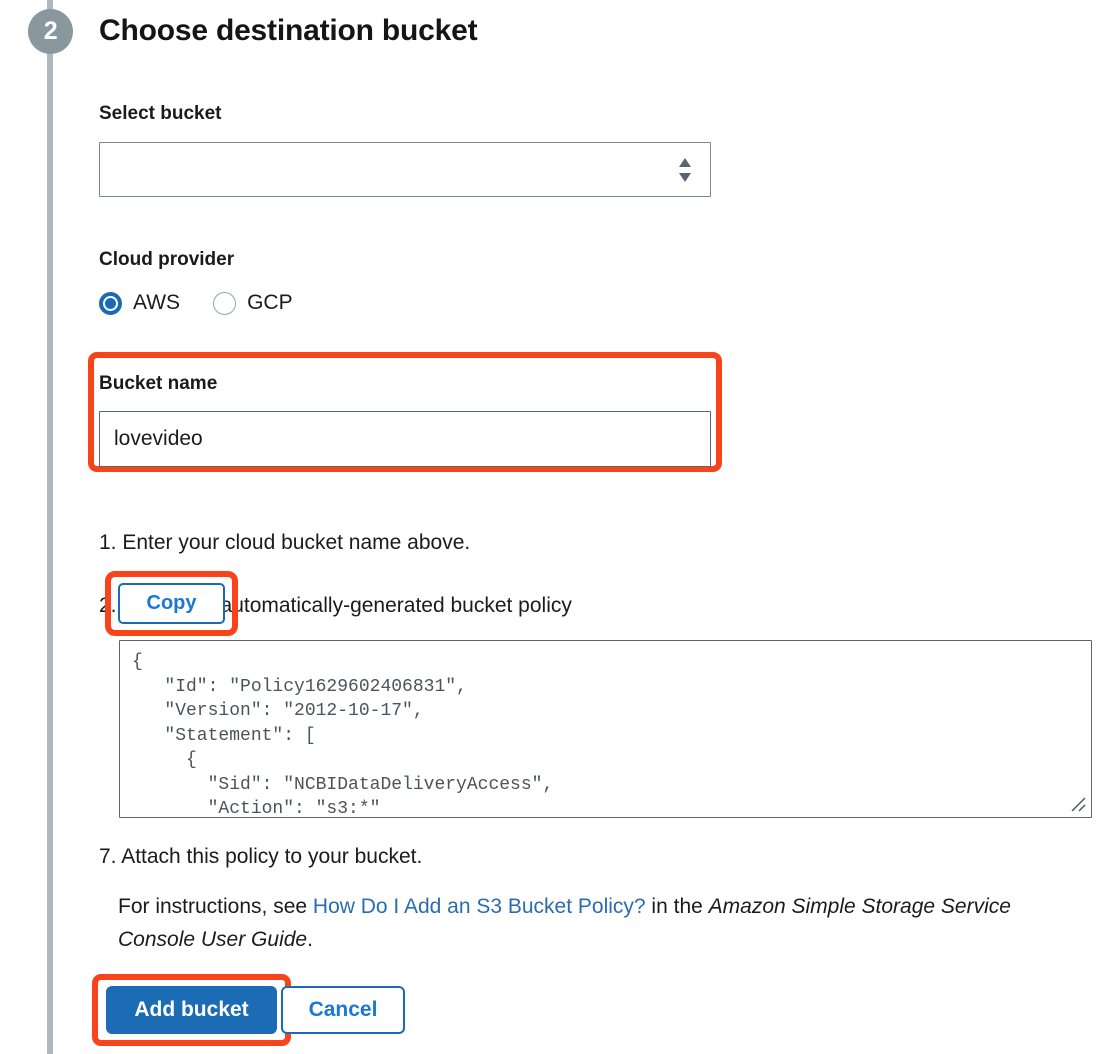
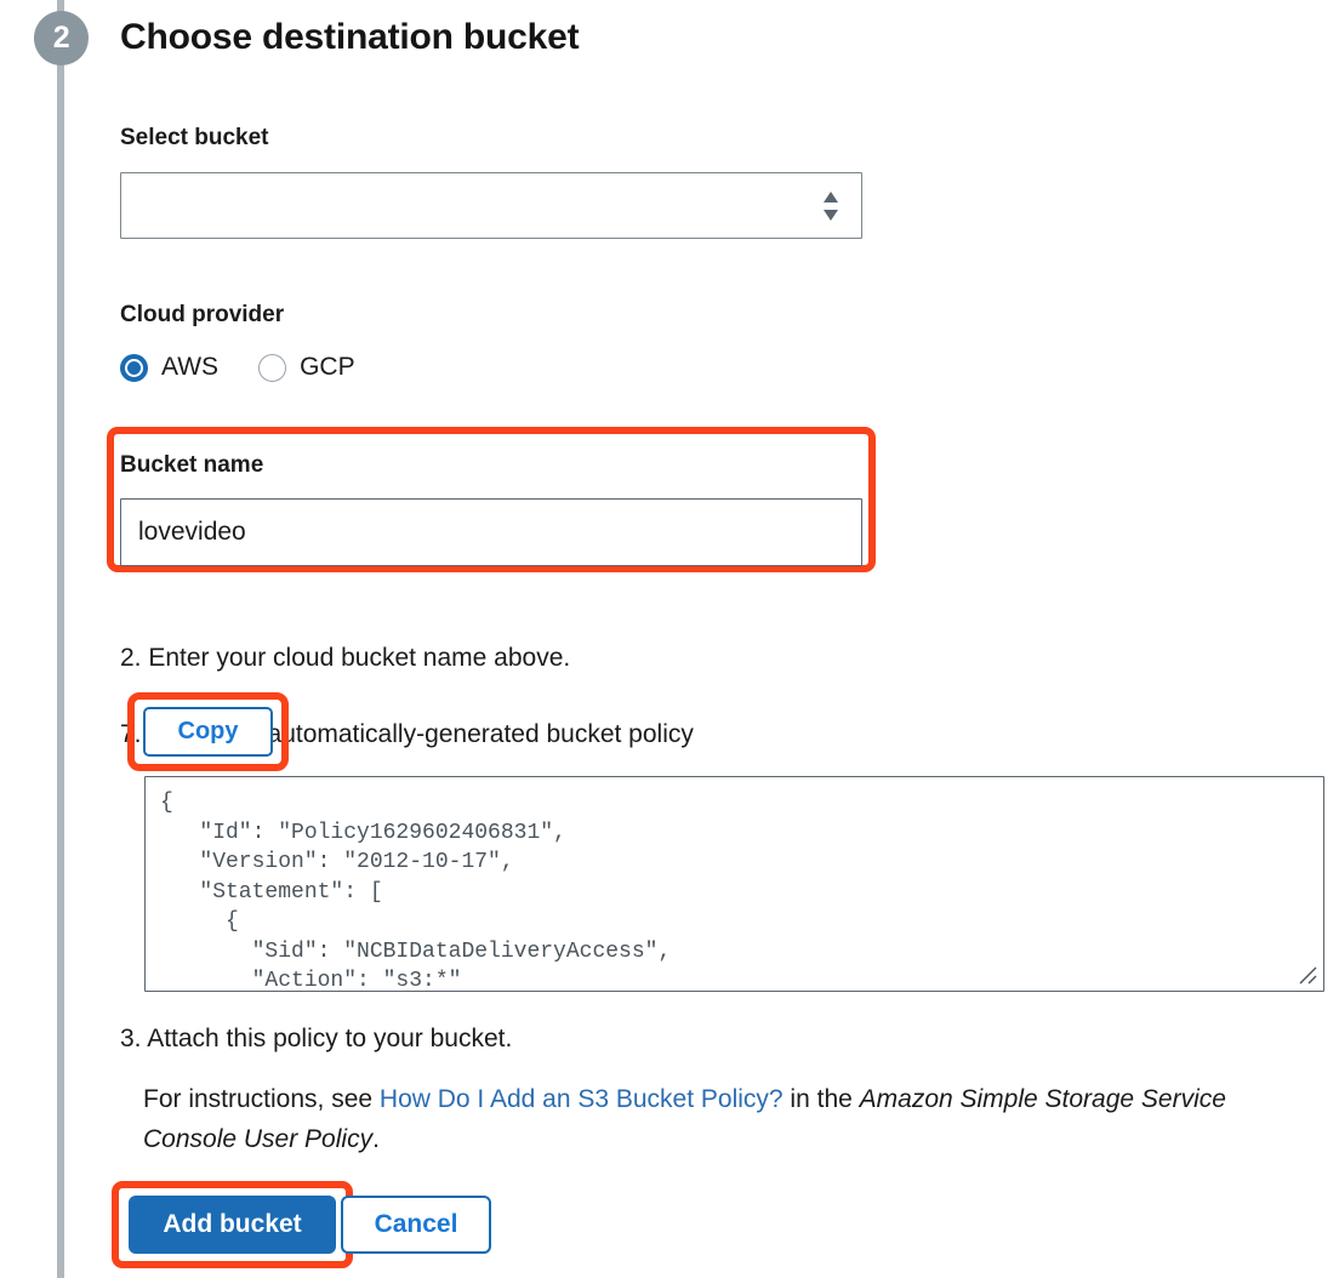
  2
  Choose destination bucket
  Select bucket
  Cloud provider
  AWS
  GCP
  Bucket name
  lovevideo
- 1. Enter your cloud bucket name above.
+ 2. Enter your cloud bucket name above.
- 2. automatically-generated bucket policy
+ 7. automatically-generated bucket policy
  Copy
  {
  "Id": "Policy1629602406831",
  "Version": "2012-10-17",
  "Statement": [
  {
  "Sid": "NCBIDataDeliveryAccess",
- 7. Attach this policy to your bucket.
+ 3. Attach this policy to your bucket.
- For instructions, see How Do I Add an S3 Bucket Policy? in the Amazon Simple Storage Service Console User Guide.
+ For instructions, see How Do I Add an S3 Bucket Policy? in the Amazon Simple Storage Service Console User Policy.
  Add bucket
  Cancel
